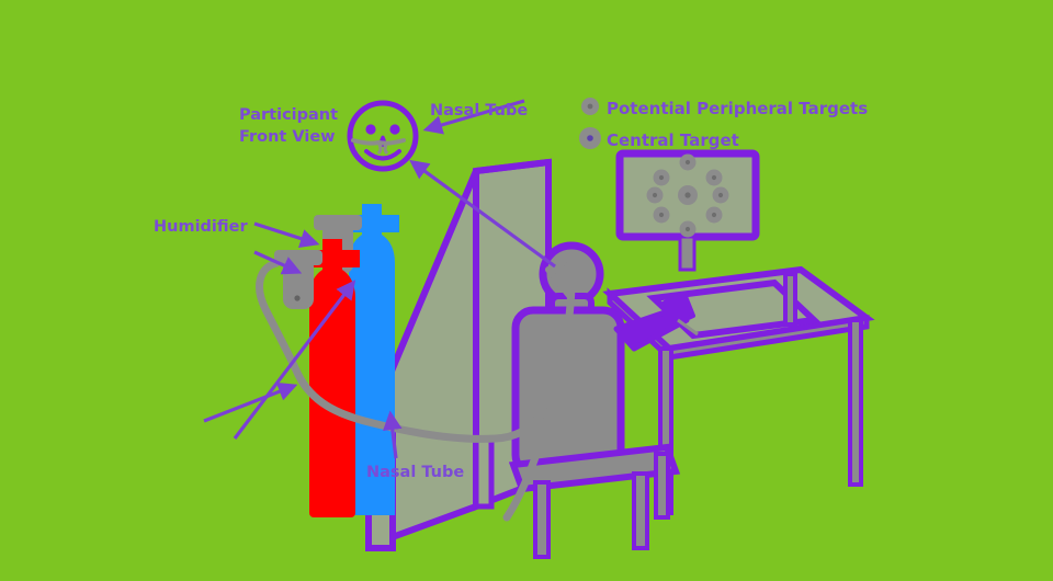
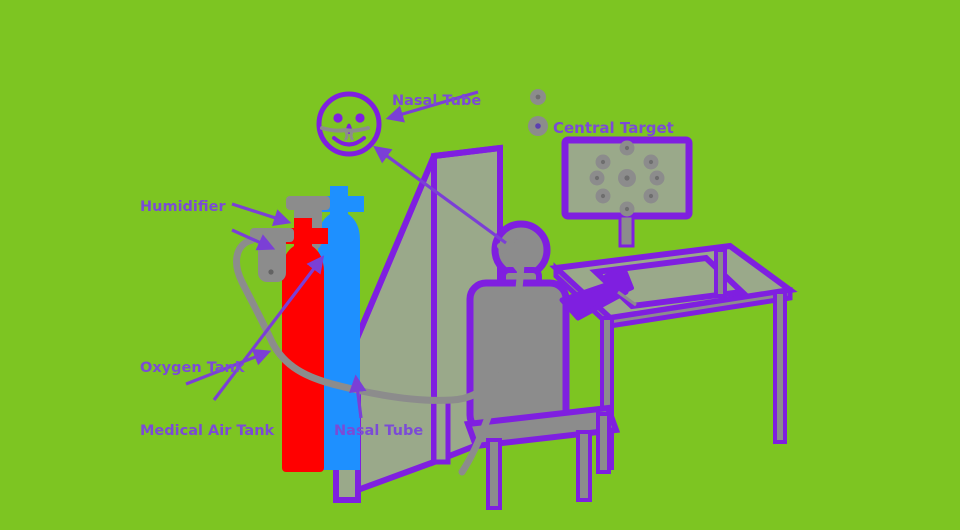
- Participant
- Front View
  Nasal Tube
  Humidifier
+ Oxygen Tank
+ Medical Air Tank
  Nasal Tube
- Potential Peripheral Targets
  Central Target
